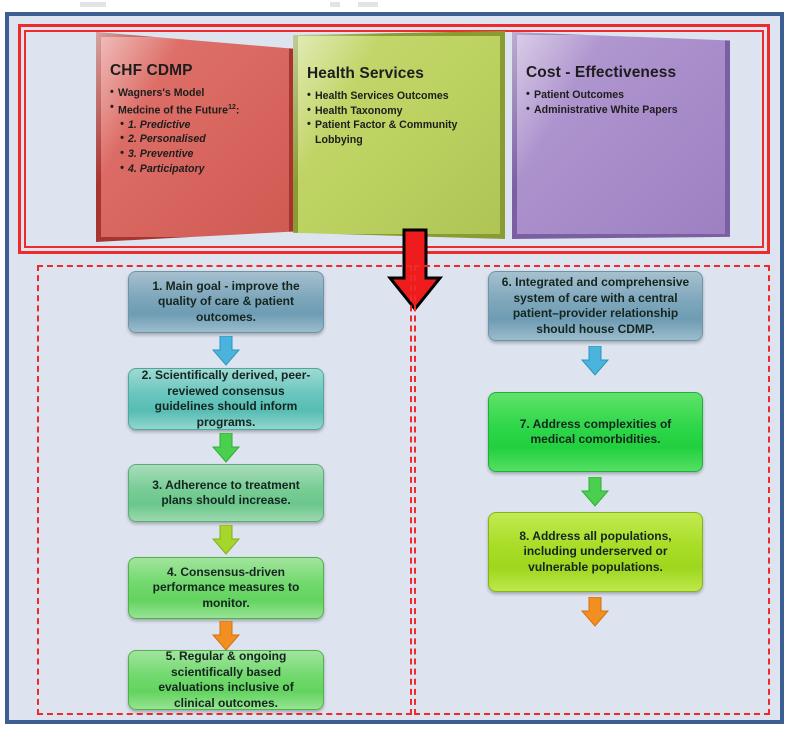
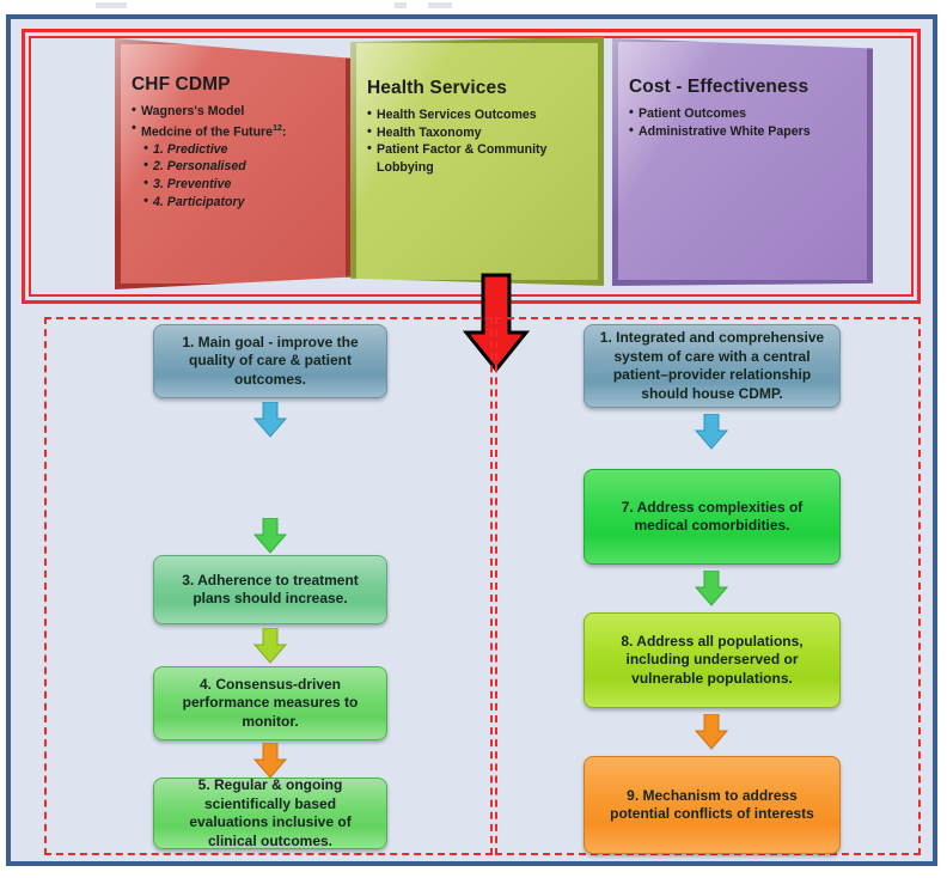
  CHF CDMP
  Wagners's Model
  Medcine of the Future :
  1. Predictive
  2. Personalised
  3. Preventive
  4. Participatory
  Health Services
  Health Services Outcomes
  Health Taxonomy
  Patient Factor & Community Lobbying
  Cost - Effectiveness
  Patient Outcomes
  Administrative White Papers
  1. Main goal - improve the quality of care & patient outcomes.
- 2. Scientifically derived, peer-reviewed consensus guidelines should inform programs.
  3. Adherence to treatment plans should increase.
  4. Consensus-driven performance measures to monitor.
  5. Regular & ongoing scientifically based evaluations inclusive of clinical outcomes.
- 6. Integrated and comprehensive system of care with a central patient–provider relationship should house CDMP.
+ 1. Integrated and comprehensive system of care with a central patient–provider relationship should house CDMP.
  7. Address complexities of medical comorbidities.
  8. Address all populations, including underserved or vulnerable populations.
+ 9. Mechanism to address potential conflicts of interests
